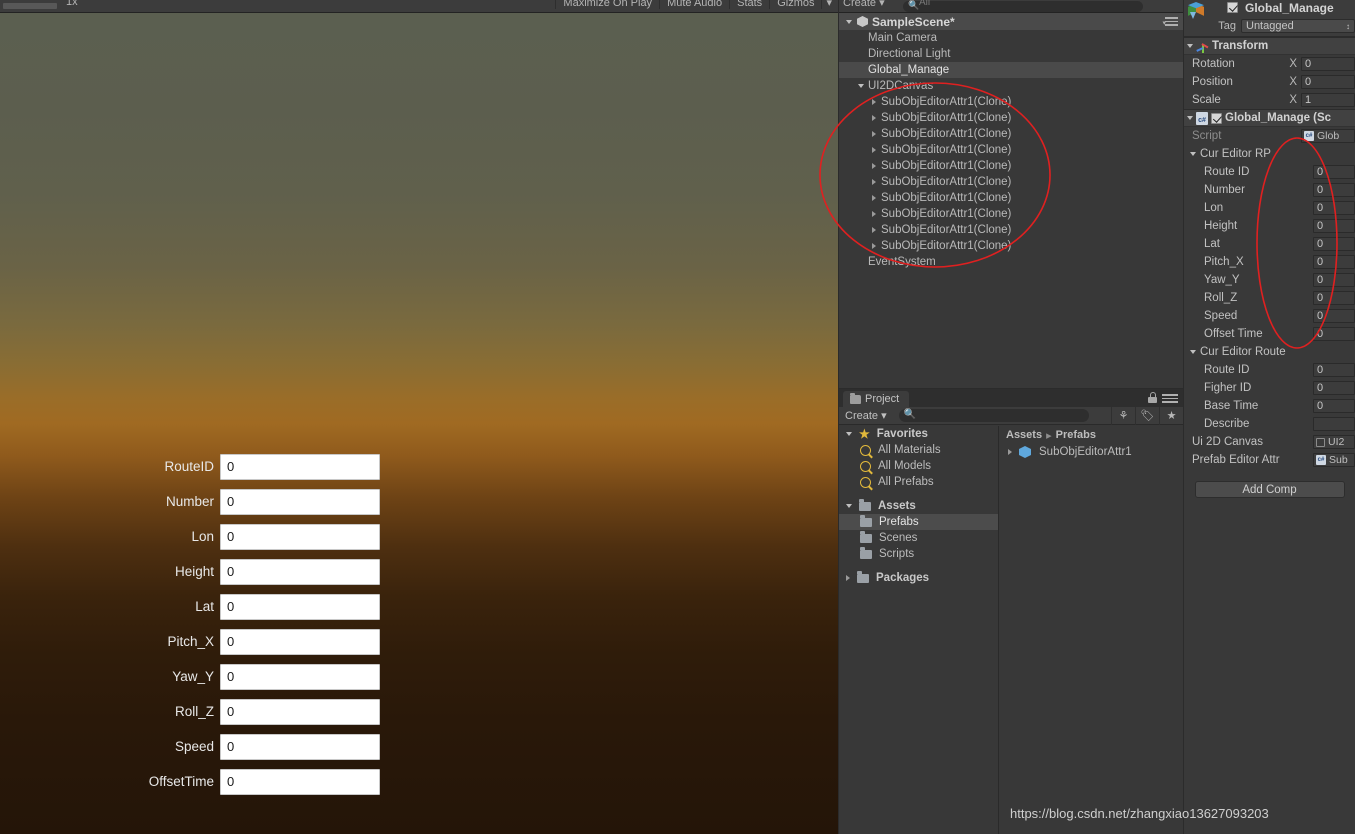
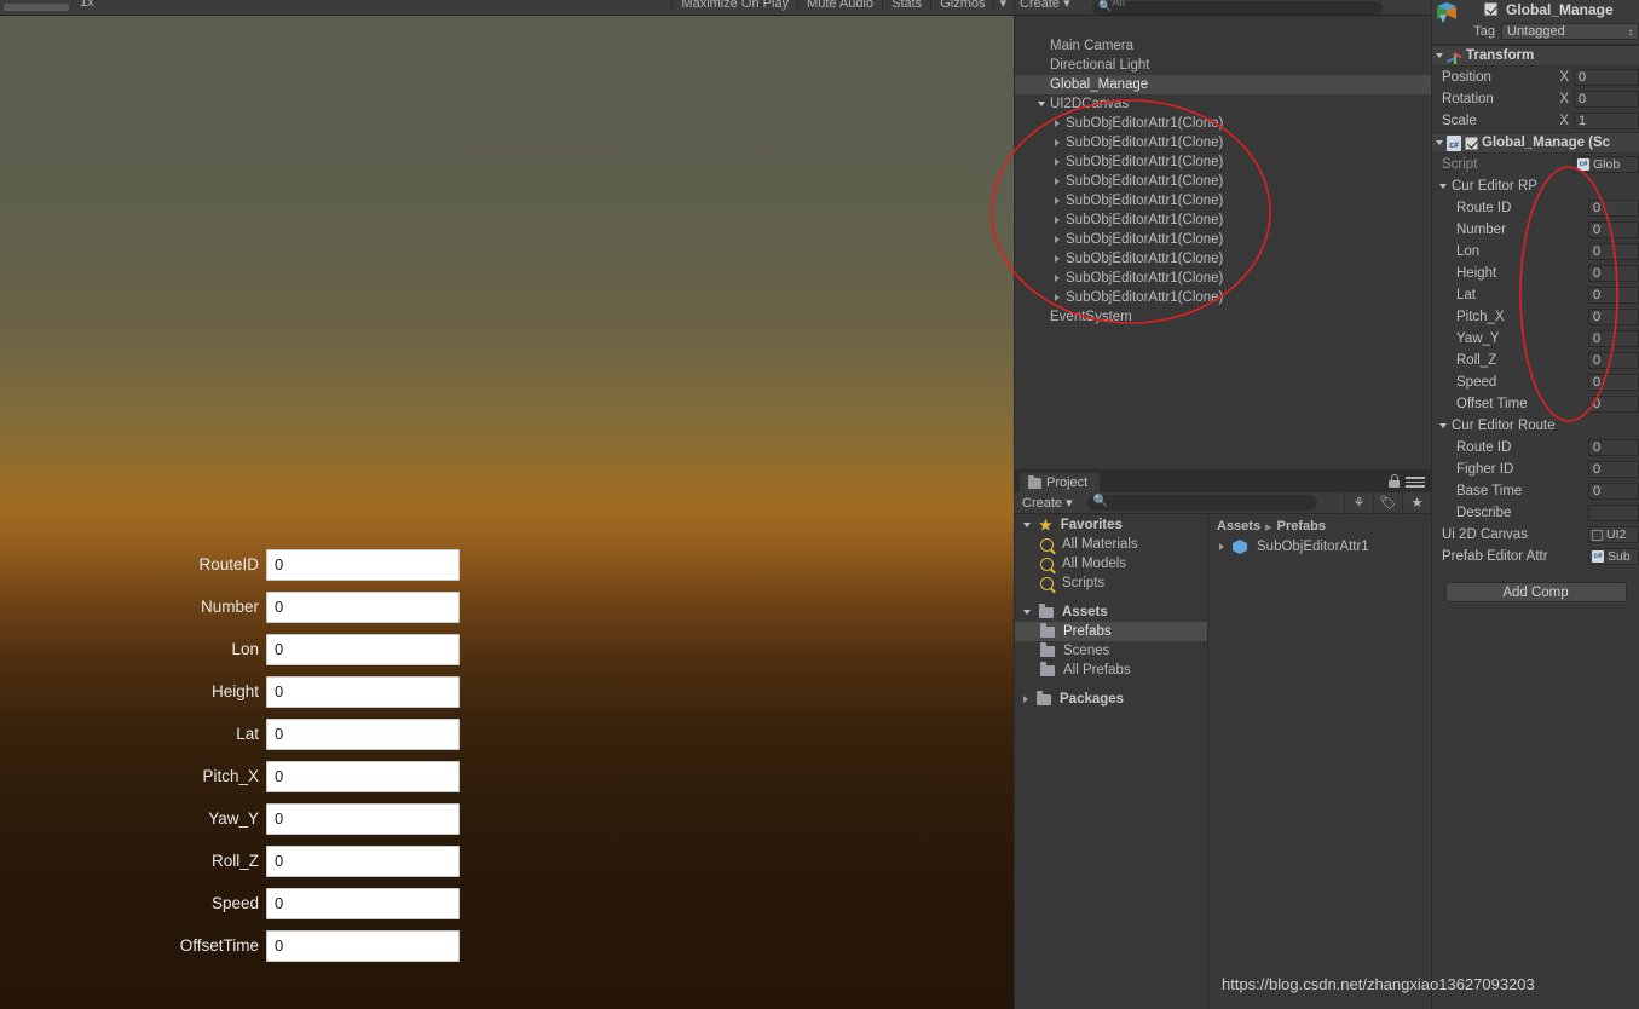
  1x
  Maximize On Play
  Mute Audio
  Stats
  Gizmos
  ▾
  RouteID
  0
  Number
  0
  Lon
  0
  Height
  0
  Lat
  0
  Pitch_X
  0
  Yaw_Y
  0
  Roll_Z
  0
  Speed
  0
  OffsetTime
  0
  Create ▾
  🔍
  All
- SampleScene*
  Main Camera
  Directional Light
  Global_Manage
  UI2DCnvas
  SubObjEditorAttr1(Clon)
  SubObjEditorAttr1(Clone)
  SubObjEditorAttr1(Clone)
  SubObjEditorAttr1(Clone)
  SubObjEditorAttr1(Clone)
  SubObjEditorAttr1(Clone)
  SubObjEditorAttr1(Clone)
  SubObjEditorAttr1(Clone)
  SubObjEditorAttr1(Clone)
  SubObjEditorAttr1(Clone
  EvenSystem
  Project
  Create ▾
  🔍
  ⚘
  🏷
  ★
  ★
  Favorites
  All Materials
  All Models
- All Prefabs
+ Scripts
  Assets
  Prefabs
  Scenes
- Scripts
+ All Prefabs
  Packages
  Assets
  ▸
  Prefabs
  SubObjEditorAttr1
  Global_Manage
  Tag
  Untagged
  ↕
  Transform
- Rotation
+ Position
  X
  0
- Position
+ Rotation
  X
  0
  Scale
  X
  1
  Global_Manage (Sc
  Script
  Glob
  Cur Editor RP
  Route ID
  0
  Number
  0
  Lon
  0
  Height
  0
  Lat
  0
  Pitch_X
  0
  Yaw_Y
  0
  Roll_Z
  0
  Speed
  0
  Offset Time
  0
  Cur Editor Route
  Route ID
  0
  Figher ID
  0
  Base Time
  0
  Describe
  Ui 2D Canvas
  UI2
  Prefab Editor Attr
  Sub
  Add Comp
  https://blog.csdn.net/zhangxiao13627093203
